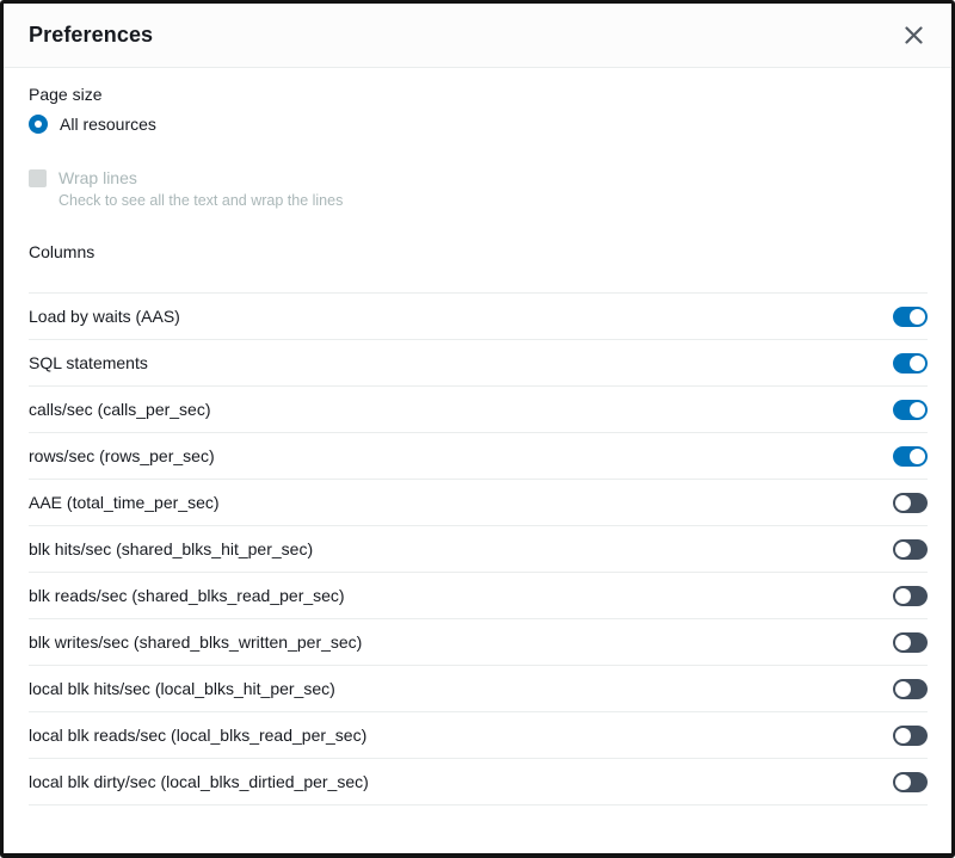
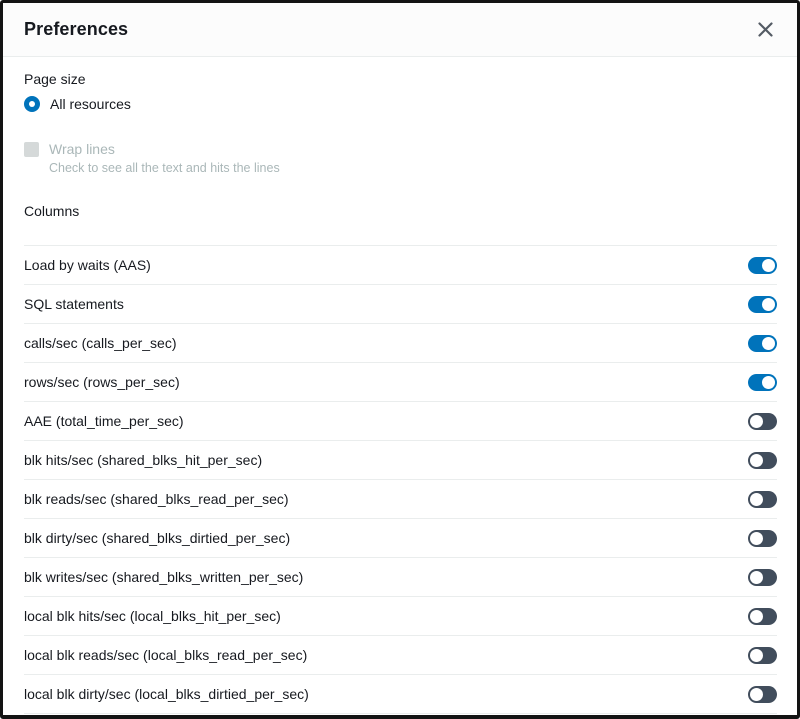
  Preferences
  Page size
  All resources
  Wrap lines
- Check to see all the text and wrap the lines
+ Check to see all the text and hits the lines
  Columns
  Load by waits (AAS)
  SQL statements
  calls/sec (calls_per_sec)
  rows/sec (rows_per_sec)
  AAE (total_time_per_sec)
  blk hits/sec (shared_blks_hit_per_sec)
  blk reads/sec (shared_blks_read_per_sec)
+ blk dirty/sec (shared_blks_dirtied_per_sec)
  blk writes/sec (shared_blks_written_per_sec)
  local blk hits/sec (local_blks_hit_per_sec)
  local blk reads/sec (local_blks_read_per_sec)
  local blk dirty/sec (local_blks_dirtied_per_sec)
